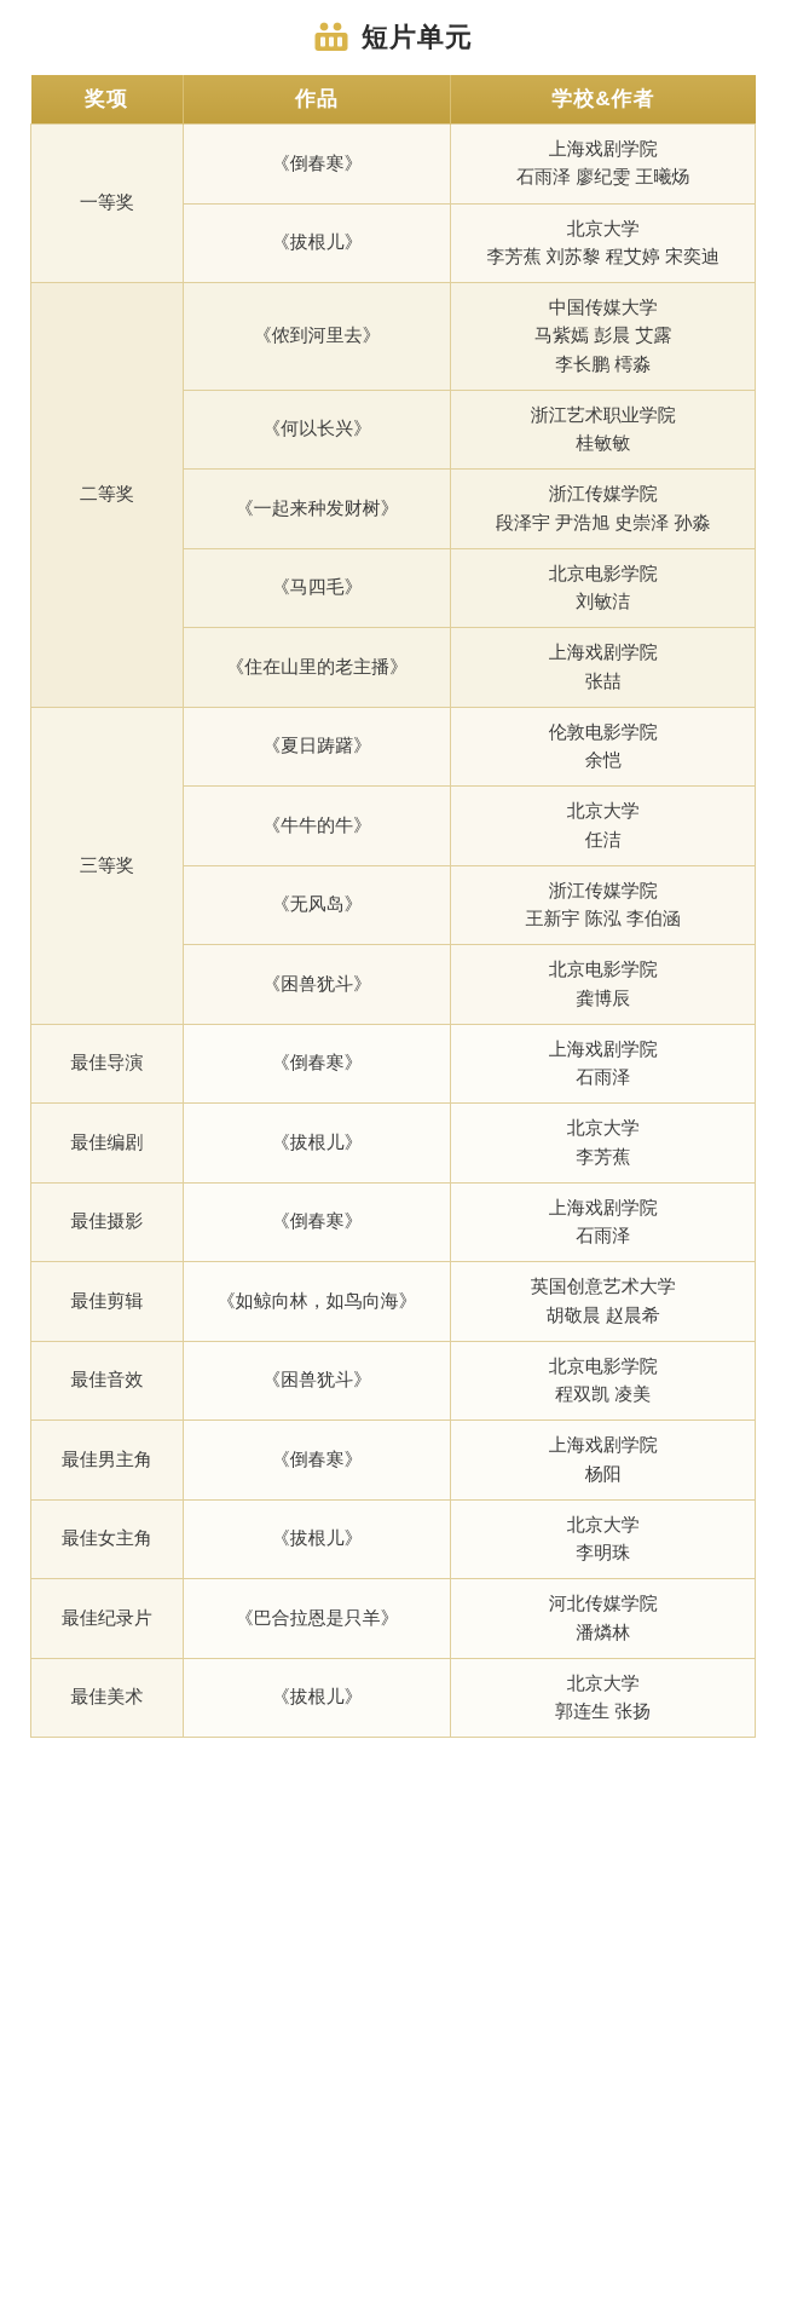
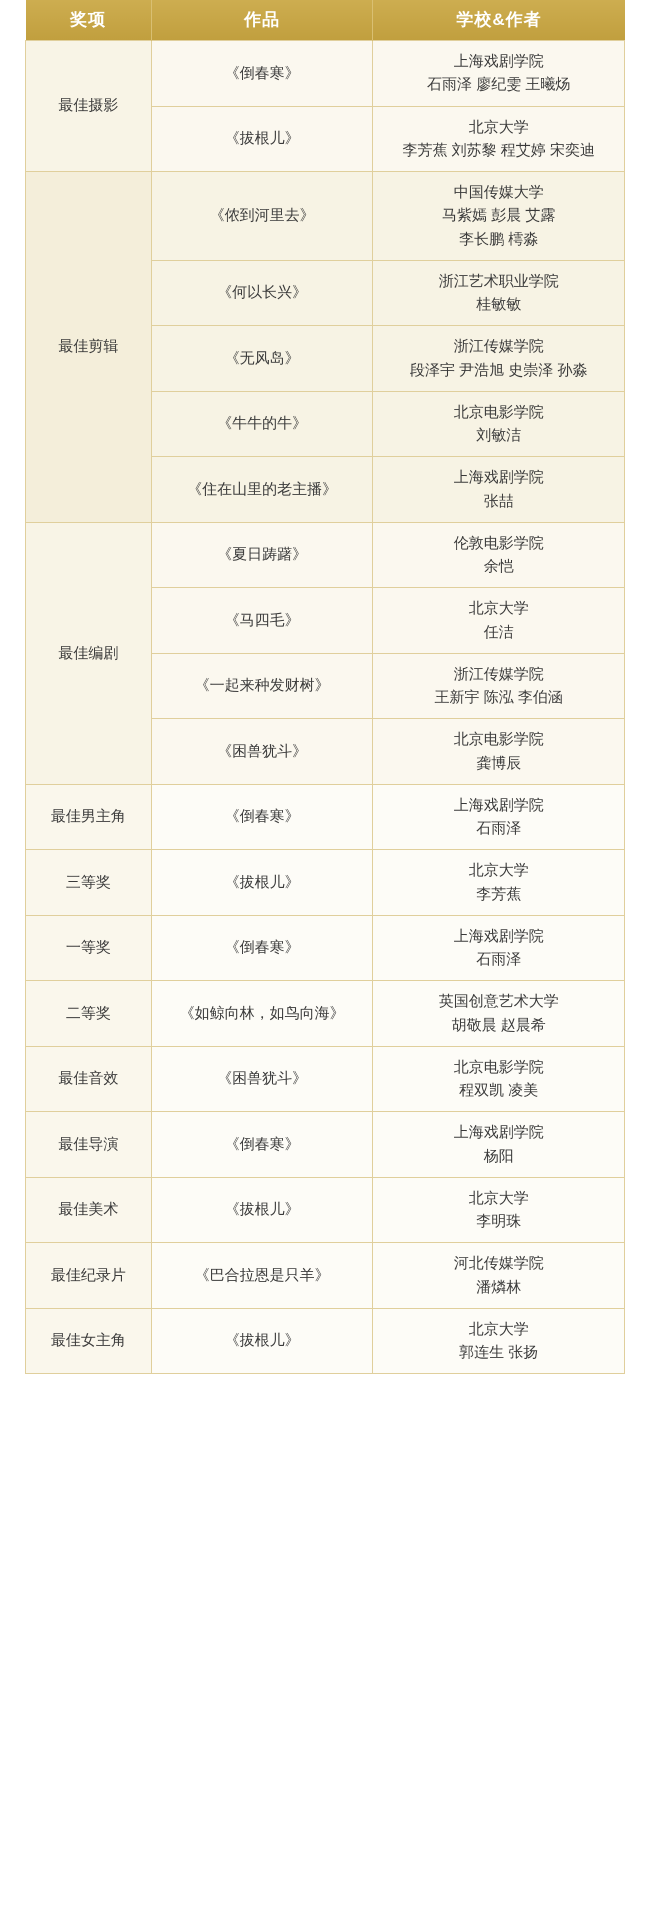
- 短片单元
  奖项	作品	学校&作者
- 一等奖	《倒春寒》	上海戏剧学院石雨泽 廖纪雯 王曦炀
+ 最佳摄影	《倒春寒》	上海戏剧学院石雨泽 廖纪雯 王曦炀
  《拔根儿》	北京大学李芳蕉 刘苏黎 程艾婷 宋奕迪
- 二等奖	《侬到河里去》	中国传媒大学马紫嫣 彭晨 艾露李长鹏 樗淼
+ 最佳剪辑	《侬到河里去》	中国传媒大学马紫嫣 彭晨 艾露李长鹏 樗淼
  《何以长兴》	浙江艺术职业学院桂敏敏
- 《一起来种发财树》	浙江传媒学院段泽宇 尹浩旭 史崇泽 孙淼
+ 《无风岛》	浙江传媒学院段泽宇 尹浩旭 史崇泽 孙淼
- 《马四毛》	北京电影学院刘敏洁
+ 《牛牛的牛》	北京电影学院刘敏洁
  《住在山里的老主播》	上海戏剧学院张喆
- 三等奖	《夏日踌躇》	伦敦电影学院余恺
+ 最佳编剧	《夏日踌躇》	伦敦电影学院余恺
- 《牛牛的牛》	北京大学任洁
+ 《马四毛》	北京大学任洁
- 《无风岛》	浙江传媒学院王新宇 陈泓 李伯涵
+ 《一起来种发财树》	浙江传媒学院王新宇 陈泓 李伯涵
  《困兽犹斗》	北京电影学院龚博辰
- 最佳导演	《倒春寒》	上海戏剧学院石雨泽
+ 最佳男主角	《倒春寒》	上海戏剧学院石雨泽
- 最佳编剧	《拔根儿》	北京大学李芳蕉
+ 三等奖	《拔根儿》	北京大学李芳蕉
- 最佳摄影	《倒春寒》	上海戏剧学院石雨泽
+ 一等奖	《倒春寒》	上海戏剧学院石雨泽
- 最佳剪辑	《如鲸向林，如鸟向海》	英国创意艺术大学胡敬晨 赵晨希
+ 二等奖	《如鲸向林，如鸟向海》	英国创意艺术大学胡敬晨 赵晨希
  最佳音效	《困兽犹斗》	北京电影学院程双凯 凌美
- 最佳男主角	《倒春寒》	上海戏剧学院杨阳
+ 最佳导演	《倒春寒》	上海戏剧学院杨阳
- 最佳女主角	《拔根儿》	北京大学李明珠
+ 最佳美术	《拔根儿》	北京大学李明珠
  最佳纪录片	《巴合拉恩是只羊》	河北传媒学院潘燐林
- 最佳美术	《拔根儿》	北京大学郭连生 张扬
+ 最佳女主角	《拔根儿》	北京大学郭连生 张扬
